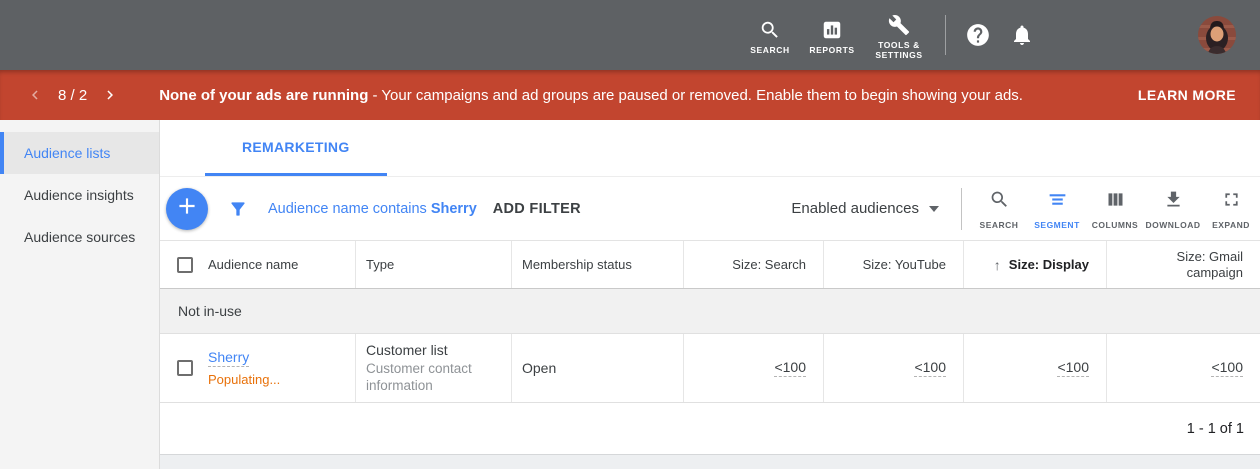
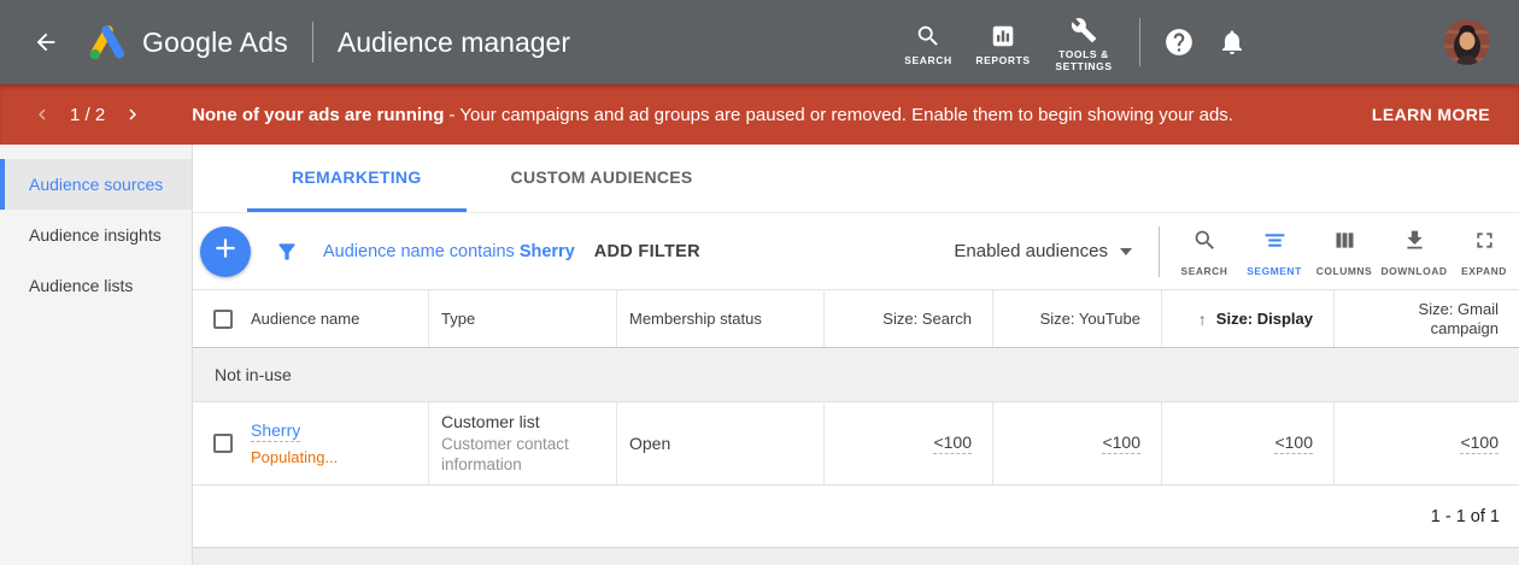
+ Google Ads
+ Audience manager
  SEARCH
  REPORTS
  TOOLS & SETTINGS
- 8 / 2
+ 1 / 2
  None of your ads are running - Your campaigns and ad groups are paused or removed. Enable them to begin showing your ads.
  LEARN MORE
- Audience lists
+ Audience sources
  Audience insights
- Audience sources
+ Audience lists
  REMARKETING
+ CUSTOM AUDIENCES
  Audience name contains Sherry
  ADD FILTER
  Enabled audiences
  SEARCH
  SEGMENT
  COLUMNS
  DOWNLOAD
  EXPAND
  Audience name
  Type
  Membership status
  Size: Search
  Size: YouTube
  ↑
  Size: Display
  Size: Gmail campaign
  Not in-use
  Sherry
  Populating...
  Customer list
  Customer contact information
  Open
  <100
  <100
  <100
  <100
  1 - 1 of 1
